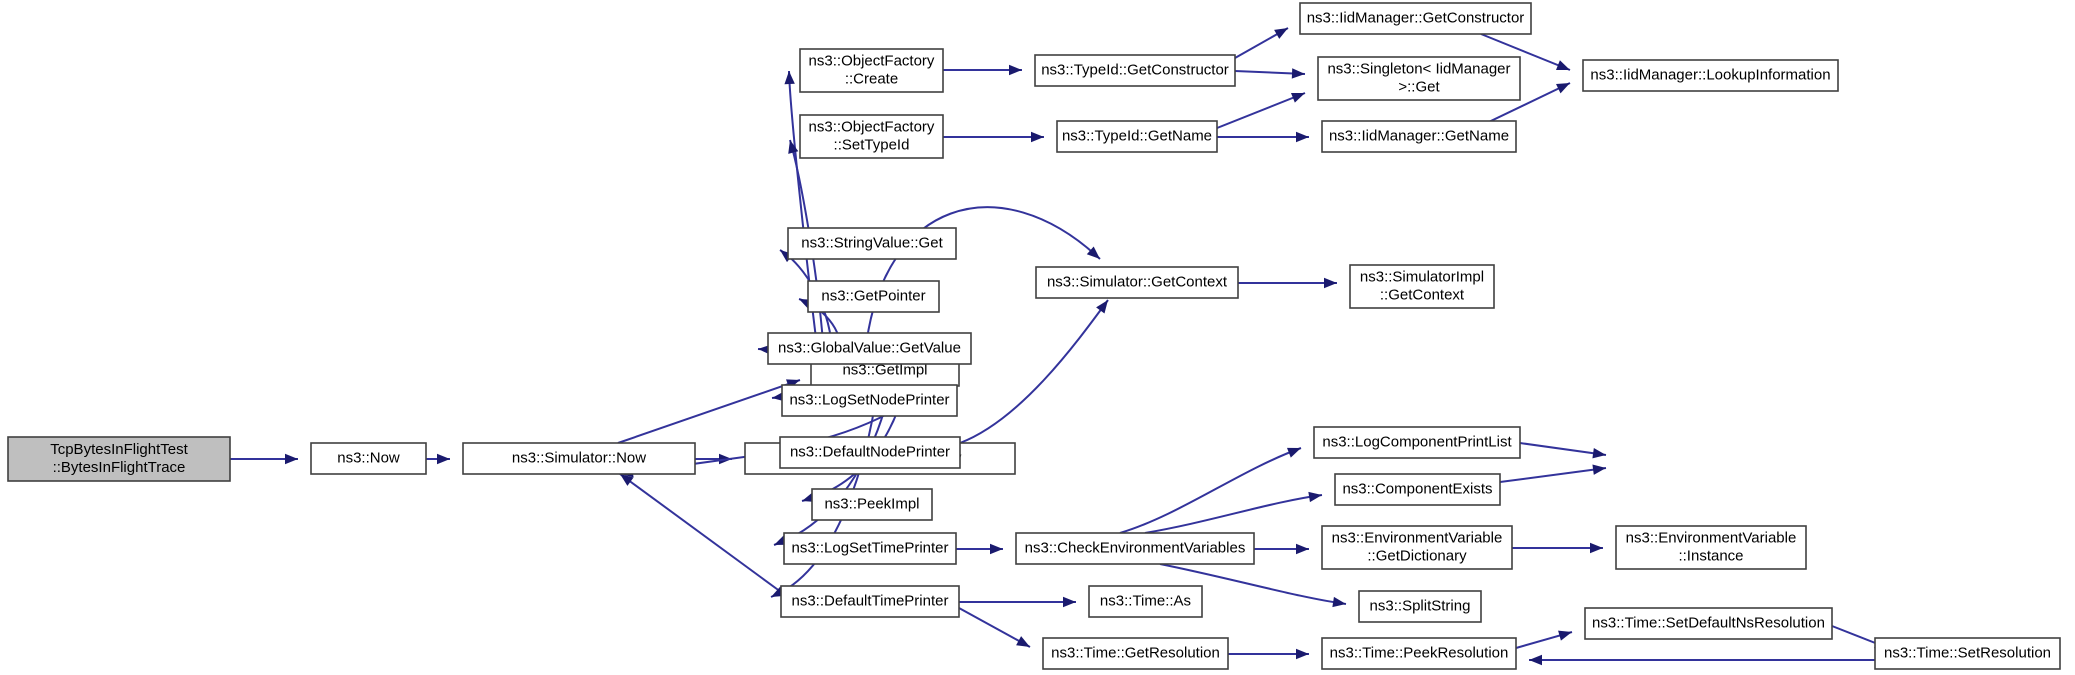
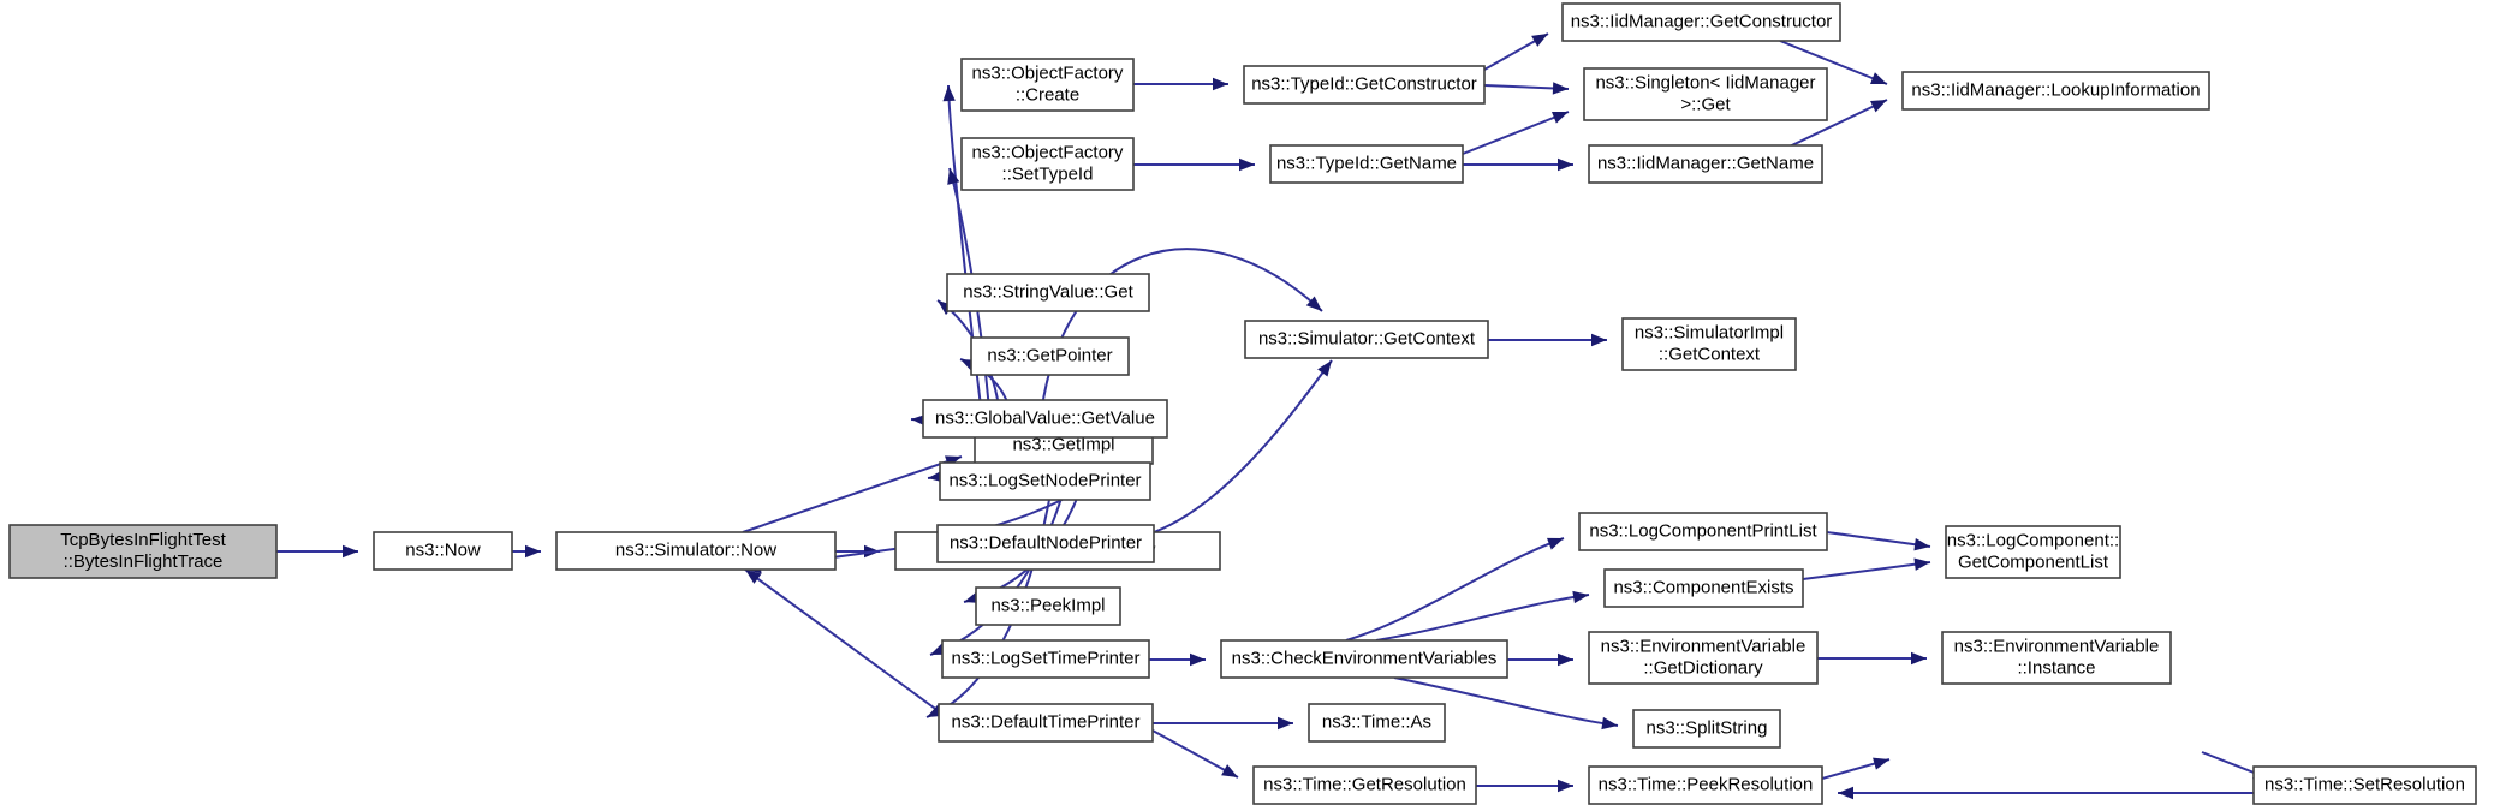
  TcpBytesInFlightTest ::BytesInFlightTrace
  ns3::Now
  ns3::Simulator::Now
  ns3::GetImpl
  ns3::ObjectFactory ::Create
  ns3::ObjectFactory ::SetTypeId
  ns3::StringValue::Get
  ns3::GetPointer
  ns3::GlobalValue::GetValue
  ns3::LogSetNodePrinter
  ns3::DefaultNodePrinter
  ns3::PeekImpl
  ns3::LogSetTimePrinter
  ns3::DefaultTimePrinter
  ns3::TypeId::GetConstructor
  ns3::TypeId::GetName
  ns3::Simulator::GetContext
  ns3::CheckEnvironmentVariables
  ns3::Time::As
  ns3::Time::GetResolution
  ns3::IidManager::GetConstructor
  ns3::Singleton< IidManager >::Get
  ns3::IidManager::GetName
  ns3::SimulatorImpl ::GetContext
  ns3::LogComponentPrintList
  ns3::ComponentExists
  ns3::EnvironmentVariable ::GetDictionary
  ns3::SplitString
  ns3::Time::PeekResolution
  ns3::IidManager::LookupInformation
+ ns3::LogComponent:: GetComponentList
  ns3::EnvironmentVariable ::Instance
- ns3::Time::SetDefaultNsResolution
  ns3::Time::SetResolution
